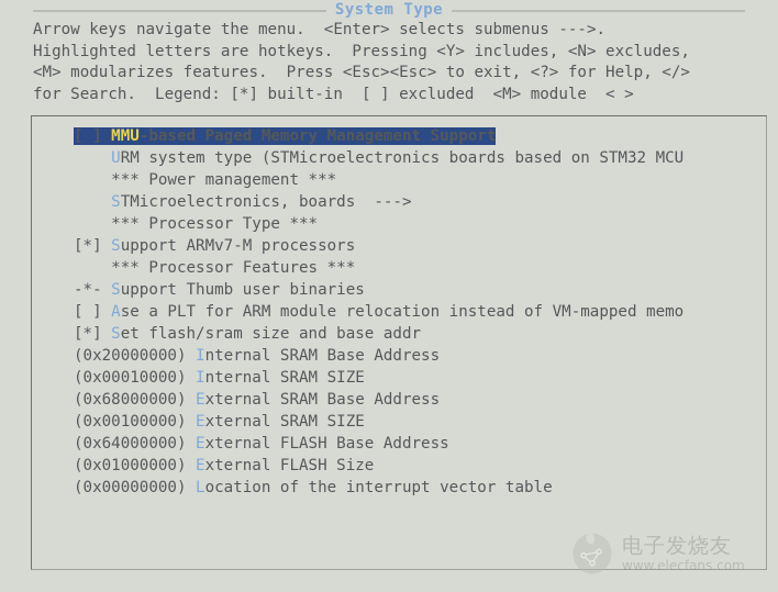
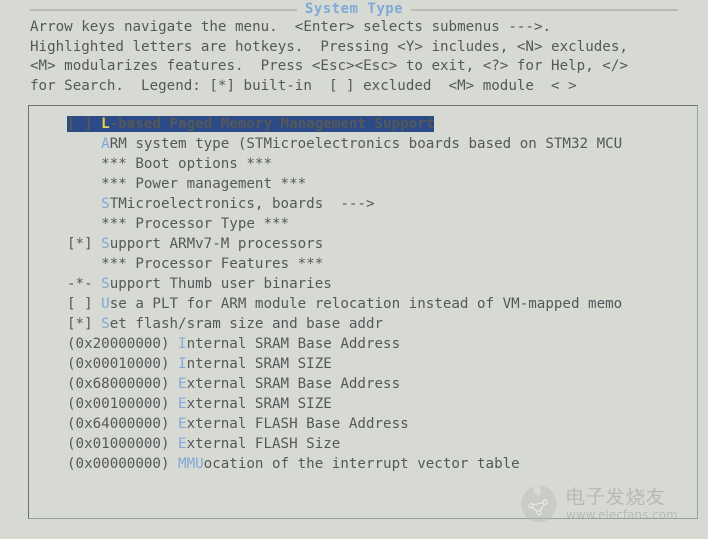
  System Type
  Arrow keys navigate the menu. <Enter> selects submenus --->.
  Highlighted letters are hotkeys. Pressing <Y> includes, <N> excludes,
  <M> modularizes features. Press <Esc><Esc> to exit, <?> for Help, </>
  for Search. Legend: [*] built-in [ ] excluded <M> module < >
- [ ] MMU-based Paged Memory Management Support
+ [ ] L-based Paged Memory Management Support
- URM system type (STMicroelectronics boards based on STM32 MCU
+ ARM system type (STMicroelectronics boards based on STM32 MCU
+ *** Boot options ***
  *** Power management ***
  STMicroelectronics, boards --->
  *** Processor Type ***
  [*] Support ARMv7-M processors
  *** Processor Features ***
  -*- Support Thumb user binaries
- [ ] Ase a PLT for ARM module relocation instead of VM-mapped memo
+ [ ] Use a PLT for ARM module relocation instead of VM-mapped memo
  [*] Set flash/sram size and base addr
  (0x20000000) Internal SRAM Base Address
  (0x00010000) Internal SRAM SIZE
  (0x68000000) External SRAM Base Address
  (0x00100000) External SRAM SIZE
  (0x64000000) External FLASH Base Address
  (0x01000000) External FLASH Size
- (0x00000000) Location of the interrupt vector table
+ (0x00000000) MMUocation of the interrupt vector table
  电子发烧友
  www.elecfans.com
